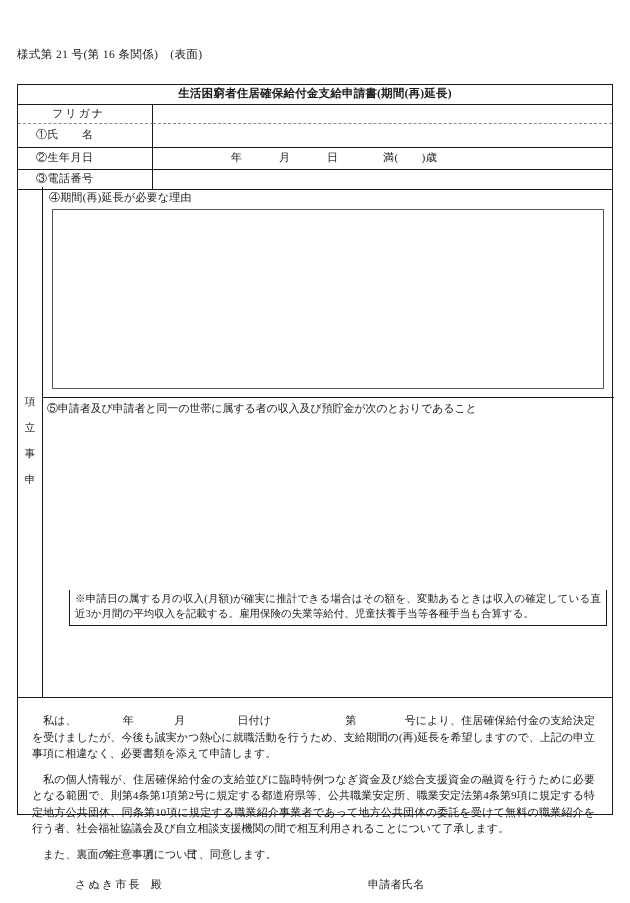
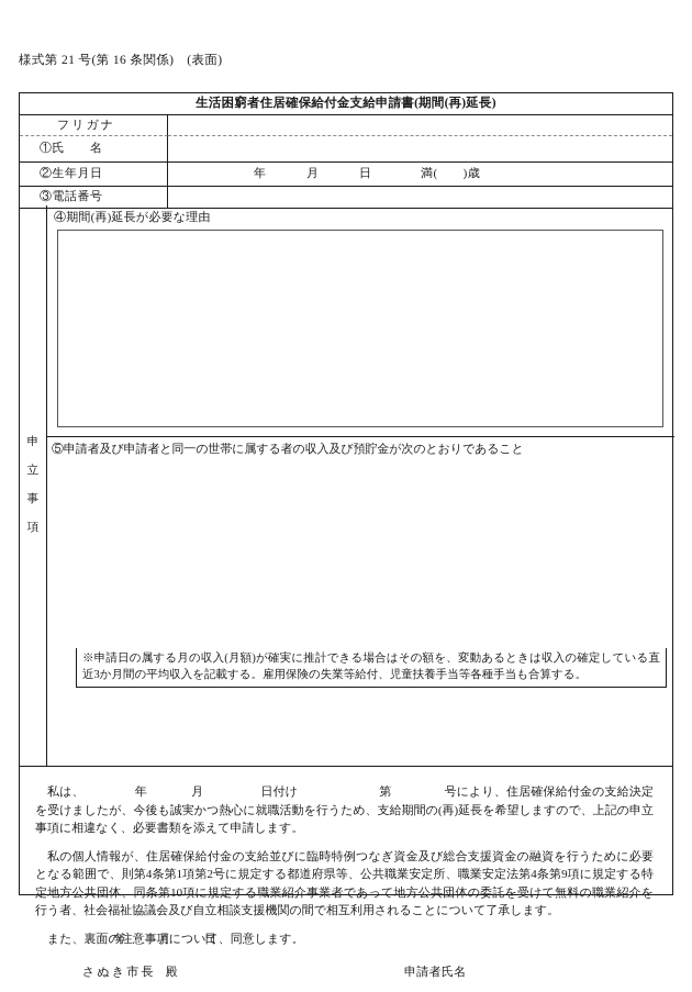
  様式第 21 号(第 16 条関係) (表面)
  生活困窮者住居確保給付金支給申請書(期間(再)延長)
  フリガナ
  ①氏 名
  ②生年月日
  年
  月
  日
  満( )歳
  ③電話番号
- 項
+ 申
  立
  事
- 申
+ 項
  ④期間(再)延長が必要な理由
  ⑤申請者及び申請者と同一の世帯に属する者の収入及び預貯金が次のとおりであること
  ※申請日の属する月の収入(月額)が確実に推計できる場合はその額を、変動あるときは収入の確定している直近3か月間の平均収入を記載する。雇用保険の失業等給付、児童扶養手当等各種手当も合算する。
  私は、 年 月 日付け 第 号により、住居確保給付金の支給決定を受けましたが、今後も誠実かつ熱心に就職活動を行うため、支給期間の(再)延長を希望しますので、上記の申立事項に相違なく、必要書類を添えて申請します。
  私の個人情報が、住居確保給付金の支給並びに臨時特例つなぎ資金及び総合支援資金の融資を行うために必要となる範囲で、則第4条第1項第2号に規定する都道府県等、公共職業安定所、職業安定法第4条第9項に規定する特定地方公共団体、同条第10項に規定する職業紹介事業者であって地方公共団体の委託を受けて無料の職業紹介を行う者、社会福祉協議会及び自立相談支援機関の間で相互利用されることについて了承します。
  また、裏面の注意事項について、同意します。
  年 月 日
  さぬき市長 殿
  申請者氏名
